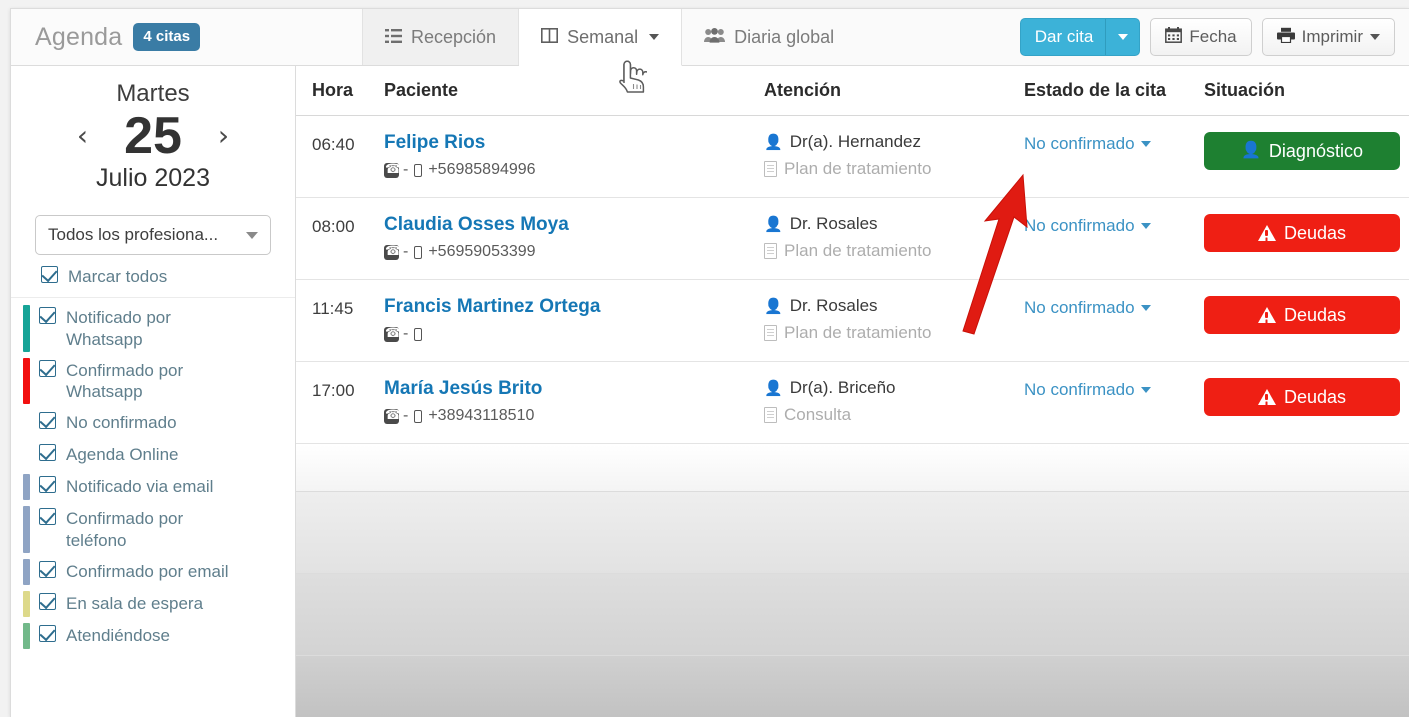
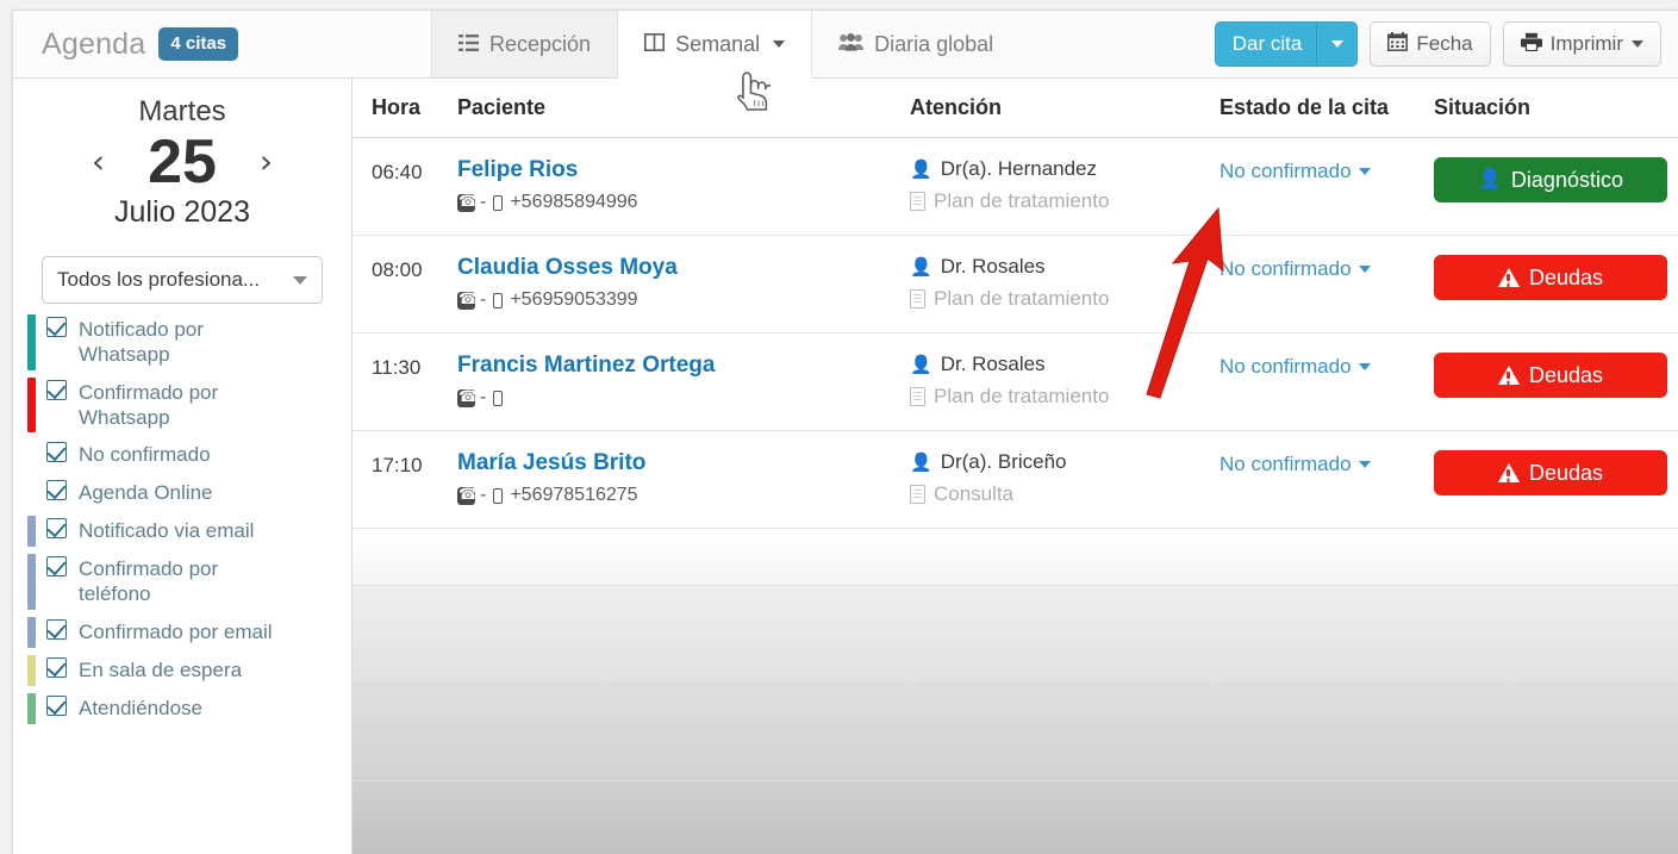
  Agenda
  4 citas
  Recepción
  Semanal
  Diaria global
  Dar cita
  Fecha
  Imprimir
  Martes
  ‹
  25
  ›
  Julio 2023
  Todos los profesiona...
- Marcar todos
  Notificado por Whatsapp
  Confirmado por Whatsapp
  No confirmado
  Agenda Online
  Notificado via email
  Confirmado por teléfono
  Confirmado por email
  En sala de espera
  Atendiéndose
  Hora
  Paciente
  Atención
  Estado de la cita
  Situación
  06:40
  Felipe Rios
  -
  +56985894996
  👤
  Dr(a). Hernandez
  Plan de tratamiento
  No confirmado
  👤
  Diagnóstico
  08:00
  Claudia Osses Moya
  -
  +56959053399
  👤
  Dr. Rosales
  Plan de tratamiento
  No confirmado
  Deudas
- 11:45
+ 11:30
  Francis Martinez Ortega
  -
  👤
  Dr. Rosales
  Plan de tratamiento
  No confirmado
  Deudas
- 17:00
+ 17:10
  María Jesús Brito
  -
- +38943118510
+ +56978516275
  👤
  Dr(a). Briceño
  Consulta
  No confirmado
  Deudas
